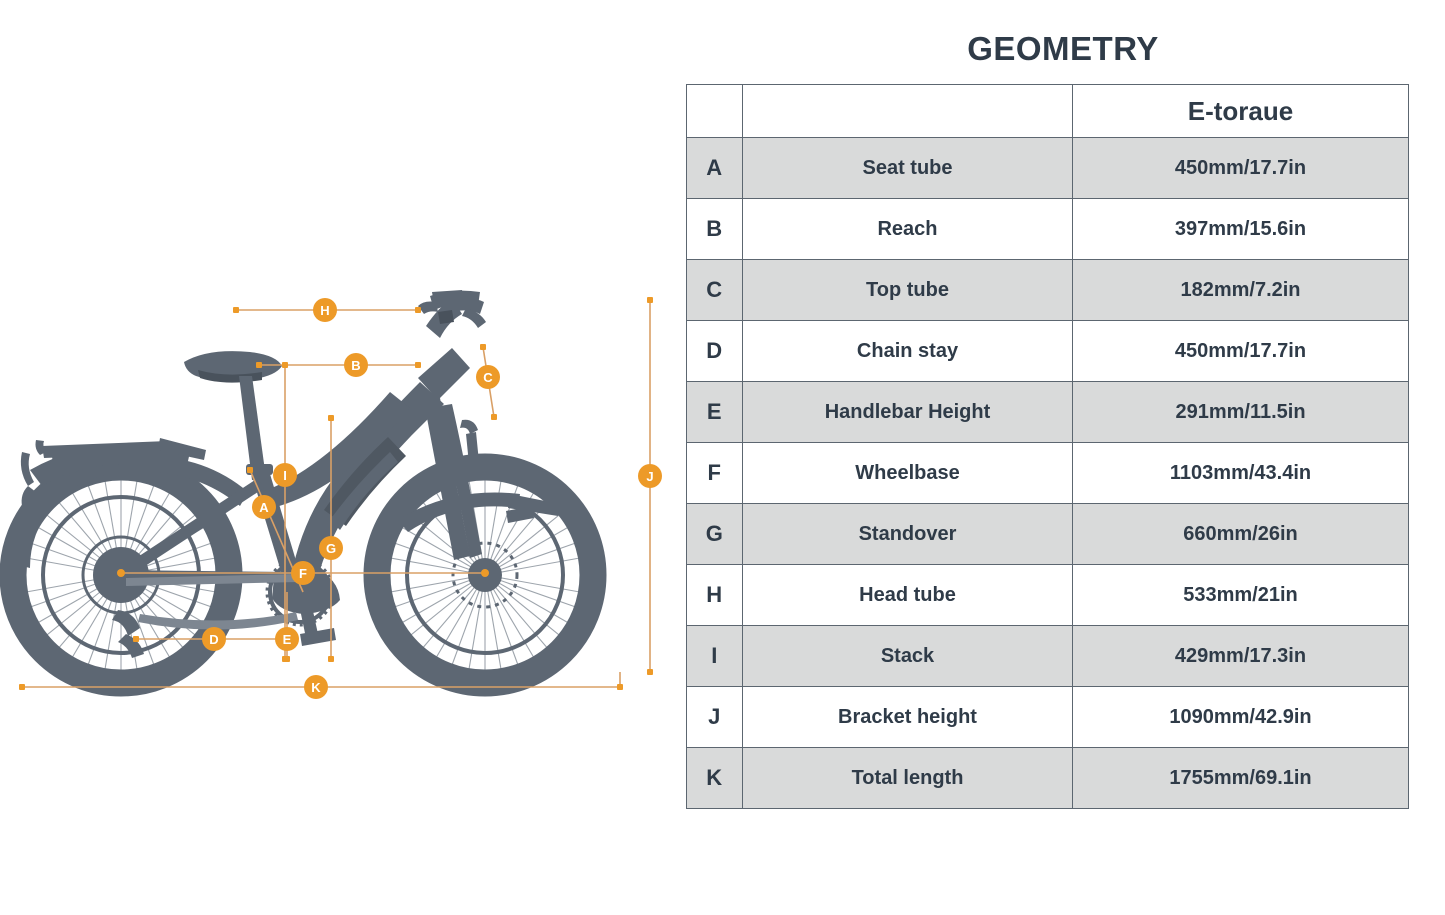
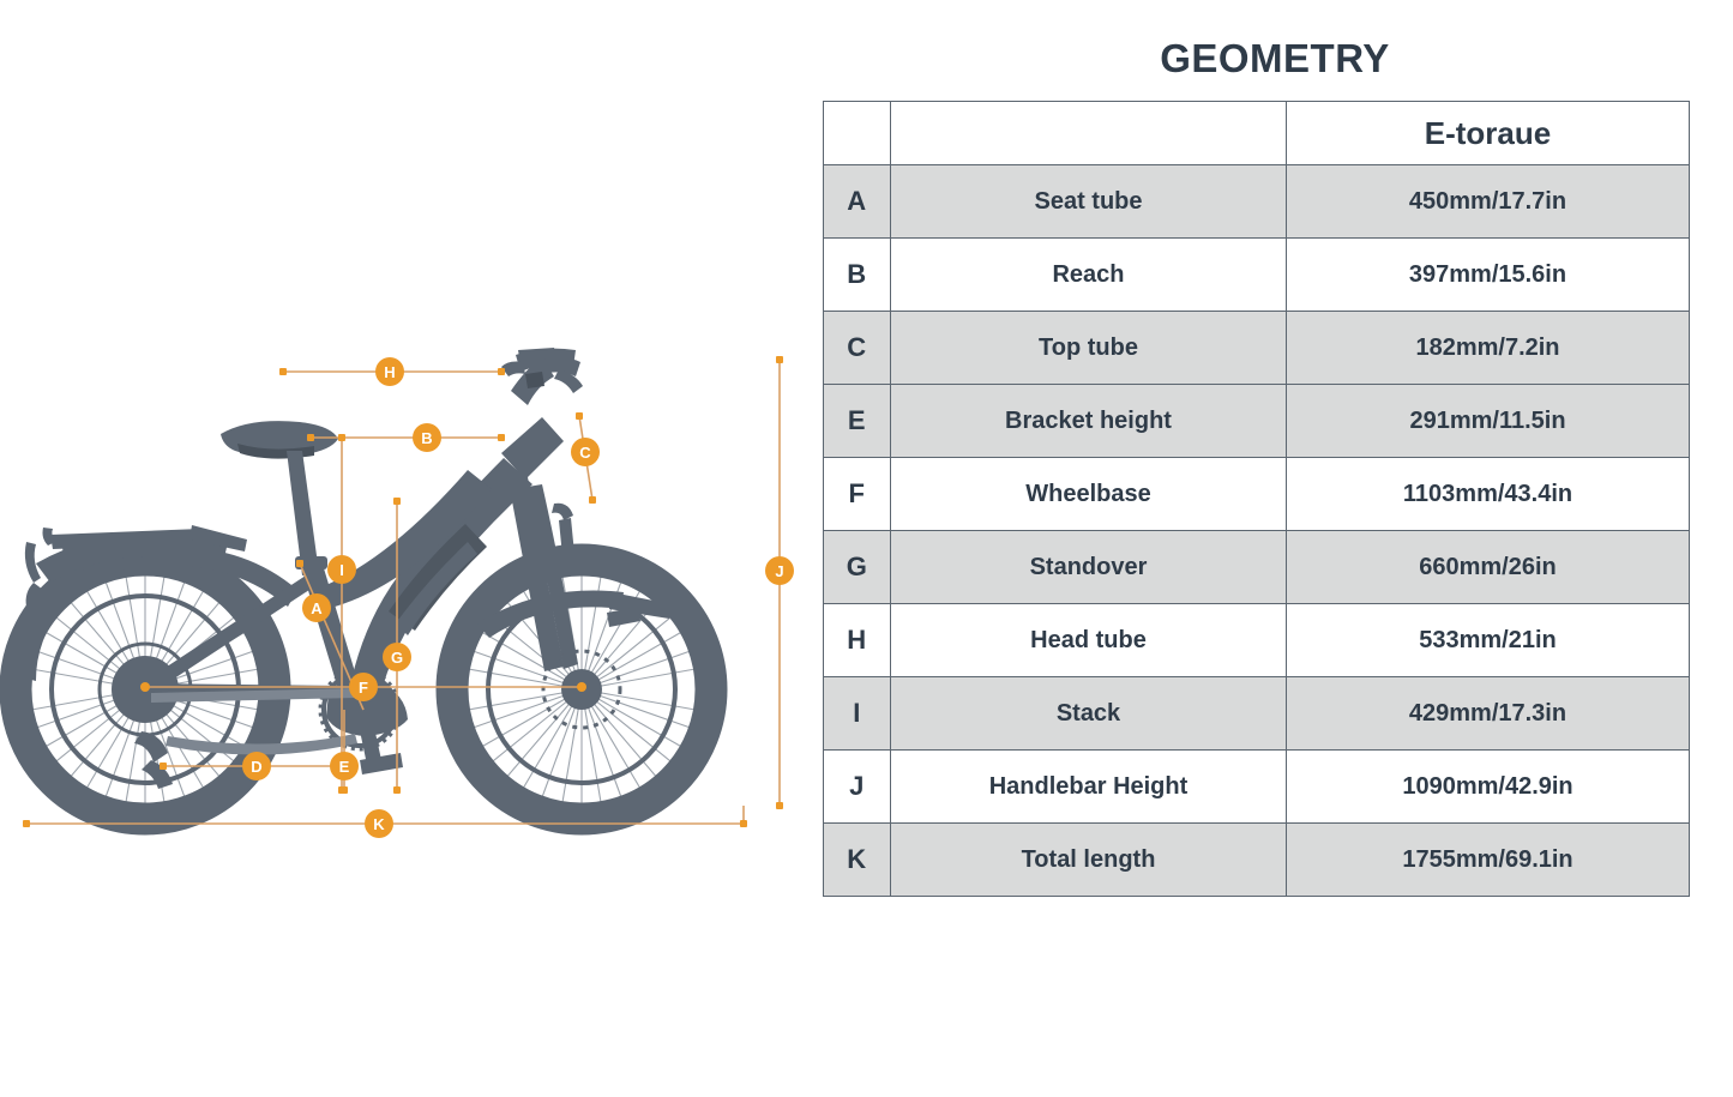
  H
  B
  C
  I
  A
  G
  F
  D
  E
  J
  K
  GEOMETRY
  		E-toraue
  A	Seat tube	450mm/17.7in
  B	Reach	397mm/15.6in
  C	Top tube	182mm/7.2in
- D	Chain stay	450mm/17.7in
- E	Handlebar Height	291mm/11.5in
+ E	Bracket height	291mm/11.5in
  F	Wheelbase	1103mm/43.4in
  G	Standover	660mm/26in
  H	Head tube	533mm/21in
  I	Stack	429mm/17.3in
- J	Bracket height	1090mm/42.9in
+ J	Handlebar Height	1090mm/42.9in
  K	Total length	1755mm/69.1in
